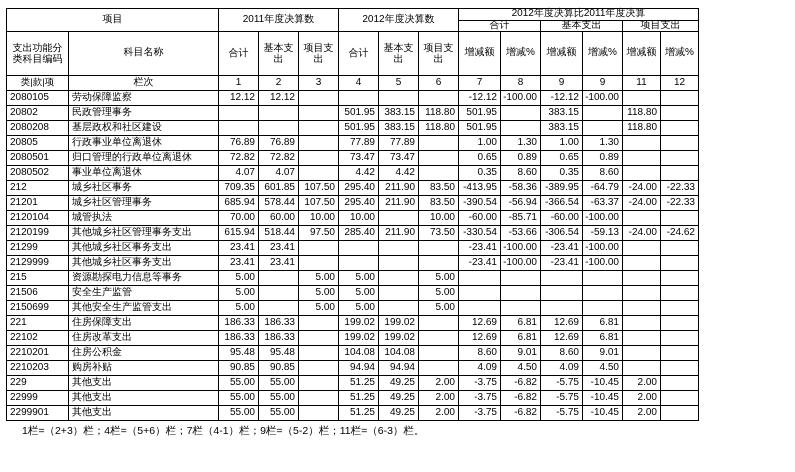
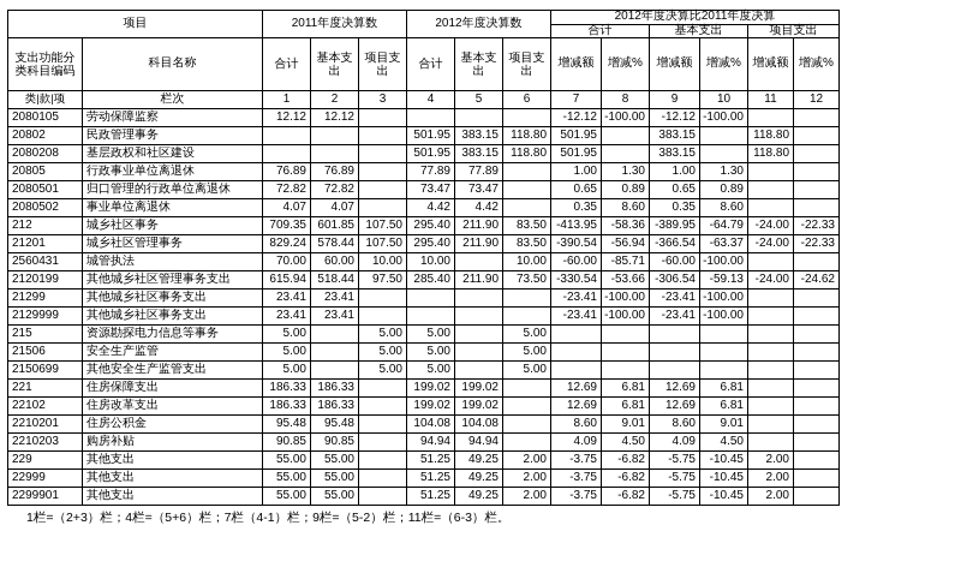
  项目	2011年度决算数	2012年度决算数	2012年度决算比2011年度决算
  合计	基本支出	项目支出
  支出功能分类科目编码	科目名称	合计	基本支出	项目支出	合计	基本支出	项目支出	增减额	增减%	增减额	增减%	增减额	增减%
- 类|款|项	栏次	1	2	3	4	5	6	7	8	9	9	11	12
+ 类|款|项	栏次	1	2	3	4	5	6	7	8	9	10	11	12
  2080105	劳动保障监察	12.12	12.12					-12.12	-100.00	-12.12	-100.00
  20802	民政管理事务				501.95	383.15	118.80	501.95		383.15		118.80
  2080208	基层政权和社区建设				501.95	383.15	118.80	501.95		383.15		118.80
  20805	行政事业单位离退休	76.89	76.89		77.89	77.89		1.00	1.30	1.00	1.30
  2080501	归口管理的行政单位离退休	72.82	72.82		73.47	73.47		0.65	0.89	0.65	0.89
  2080502	事业单位离退休	4.07	4.07		4.42	4.42		0.35	8.60	0.35	8.60
  212	城乡社区事务	709.35	601.85	107.50	295.40	211.90	83.50	-413.95	-58.36	-389.95	-64.79	-24.00	-22.33
- 21201	城乡社区管理事务	685.94	578.44	107.50	295.40	211.90	83.50	-390.54	-56.94	-366.54	-63.37	-24.00	-22.33
+ 21201	城乡社区管理事务	829.24	578.44	107.50	295.40	211.90	83.50	-390.54	-56.94	-366.54	-63.37	-24.00	-22.33
- 2120104	城管执法	70.00	60.00	10.00	10.00		10.00	-60.00	-85.71	-60.00	-100.00
+ 2560431	城管执法	70.00	60.00	10.00	10.00		10.00	-60.00	-85.71	-60.00	-100.00
  2120199	其他城乡社区管理事务支出	615.94	518.44	97.50	285.40	211.90	73.50	-330.54	-53.66	-306.54	-59.13	-24.00	-24.62
  21299	其他城乡社区事务支出	23.41	23.41					-23.41	-100.00	-23.41	-100.00
  2129999	其他城乡社区事务支出	23.41	23.41					-23.41	-100.00	-23.41	-100.00
  215	资源勘探电力信息等事务	5.00		5.00	5.00		5.00
  21506	安全生产监管	5.00		5.00	5.00		5.00
  2150699	其他安全生产监管支出	5.00		5.00	5.00		5.00
  221	住房保障支出	186.33	186.33		199.02	199.02		12.69	6.81	12.69	6.81
  22102	住房改革支出	186.33	186.33		199.02	199.02		12.69	6.81	12.69	6.81
  2210201	住房公积金	95.48	95.48		104.08	104.08		8.60	9.01	8.60	9.01
  2210203	购房补贴	90.85	90.85		94.94	94.94		4.09	4.50	4.09	4.50
  229	其他支出	55.00	55.00		51.25	49.25	2.00	-3.75	-6.82	-5.75	-10.45	2.00
  22999	其他支出	55.00	55.00		51.25	49.25	2.00	-3.75	-6.82	-5.75	-10.45	2.00
  2299901	其他支出	55.00	55.00		51.25	49.25	2.00	-3.75	-6.82	-5.75	-10.45	2.00
  1栏=（2+3）栏；4栏=（5+6）栏；7栏（4-1）栏；9栏=（5-2）栏；11栏=（6-3）栏。
